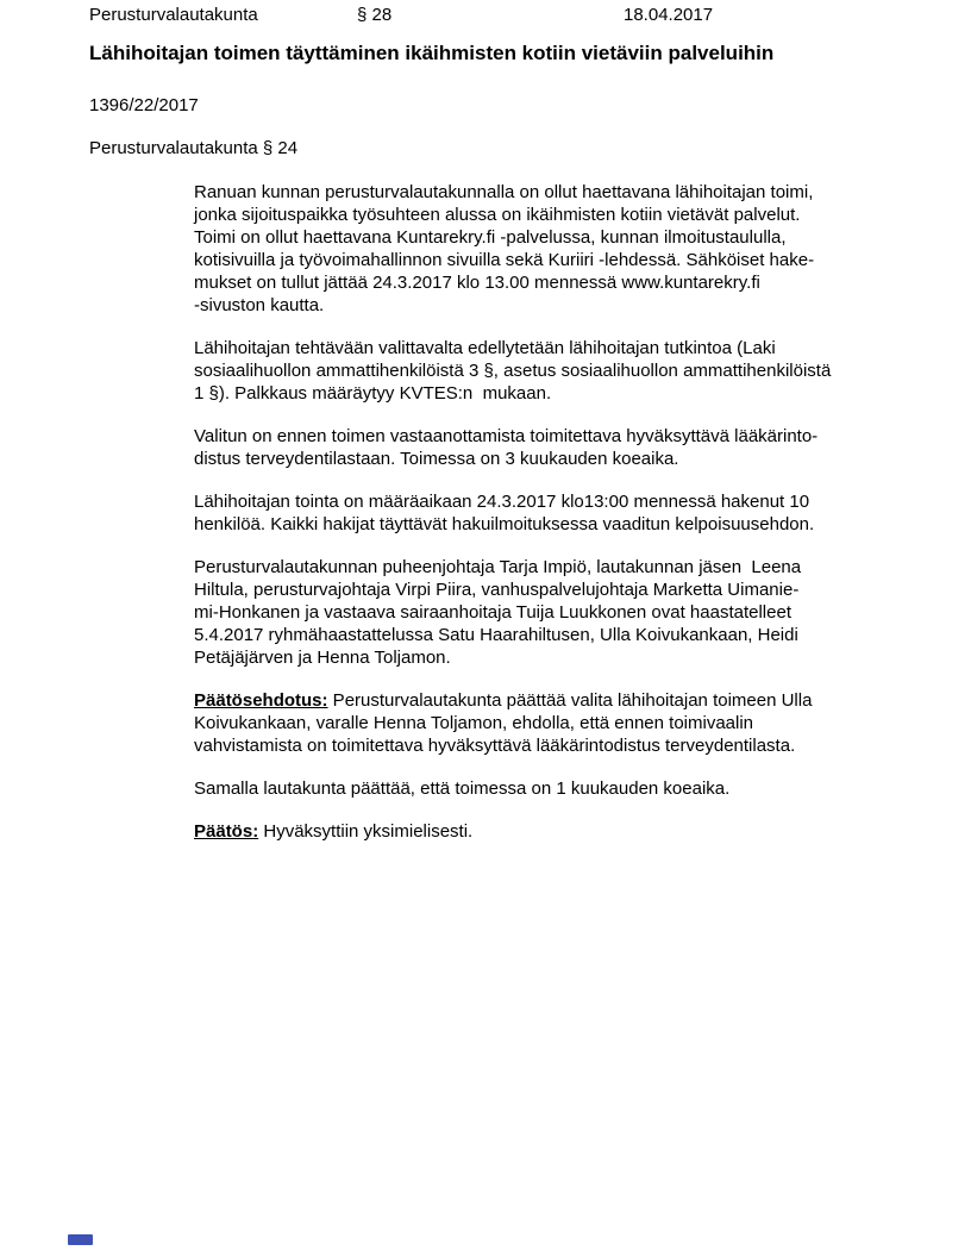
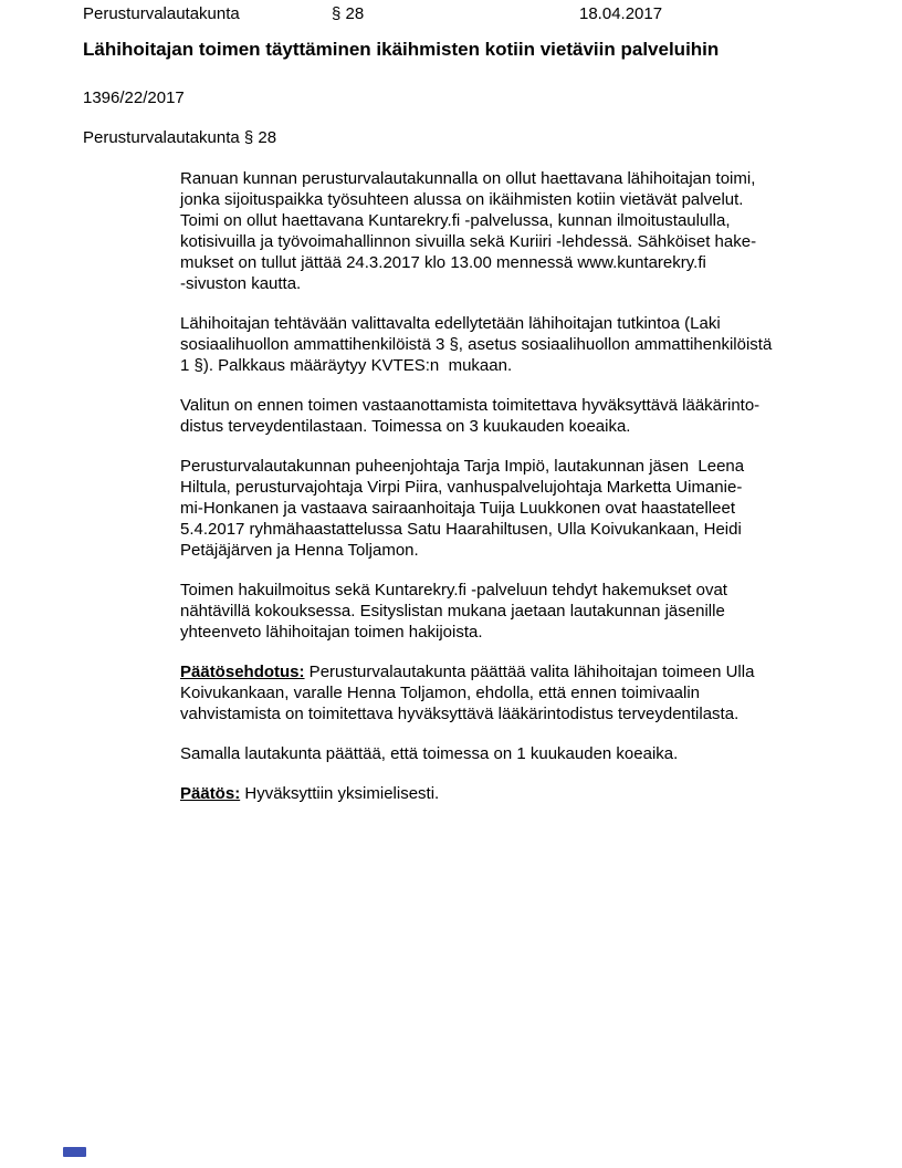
  Perusturvalautakunta
  § 28
  18.04.2017
  Lähihoitajan toimen täyttäminen ikäihmisten kotiin vietäviin palveluihin
  1396/22/2017
- Perusturvalautakunta § 24
+ Perusturvalautakunta § 28
  Ranuan kunnan perusturvalautakunnalla on ollut haettavana lähihoitajan toimi,
  jonka sijoituspaikka työsuhteen alussa on ikäihmisten kotiin vietävät palvelut.
  Toimi on ollut haettavana Kuntarekry.fi -palvelussa, kunnan ilmoitustaululla,
  kotisivuilla ja työvoimahallinnon sivuilla sekä Kuriiri -lehdessä. Sähköiset hake-
  mukset on tullut jättää 24.3.2017 klo 13.00 mennessä www.kuntarekry.fi
  -sivuston kautta.
  Lähihoitajan tehtävään valittavalta edellytetään lähihoitajan tutkintoa (Laki
  sosiaalihuollon ammattihenkilöistä 3 §, asetus sosiaalihuollon ammattihenkilöistä
  1 §). Palkkaus määräytyy KVTES:n mukaan.
  Valitun on ennen toimen vastaanottamista toimitettava hyväksyttävä lääkärinto-
  distus terveydentilastaan. Toimessa on 3 kuukauden koeaika.
- Lähihoitajan tointa on määräaikaan 24.3.2017 klo13:00 mennessä hakenut 10
- henkilöä. Kaikki hakijat täyttävät hakuilmoituksessa vaaditun kelpoisuusehdon.
  Perusturvalautakunnan puheenjohtaja Tarja Impiö, lautakunnan jäsen Leena
  Hiltula, perusturvajohtaja Virpi Piira, vanhuspalvelujohtaja Marketta Uimanie-
  mi-Honkanen ja vastaava sairaanhoitaja Tuija Luukkonen ovat haastatelleet
  5.4.2017 ryhmähaastattelussa Satu Haarahiltusen, Ulla Koivukankaan, Heidi
  Petäjäjärven ja Henna Toljamon.
+ Toimen hakuilmoitus sekä Kuntarekry.fi -palveluun tehdyt hakemukset ovat
+ nähtävillä kokouksessa. Esityslistan mukana jaetaan lautakunnan jäsenille
+ yhteenveto lähihoitajan toimen hakijoista.
  Päätösehdotus: Perusturvalautakunta päättää valita lähihoitajan toimeen Ulla
  Koivukankaan, varalle Henna Toljamon, ehdolla, että ennen toimivaalin
  vahvistamista on toimitettava hyväksyttävä lääkärintodistus terveydentilasta.
  Samalla lautakunta päättää, että toimessa on 1 kuukauden koeaika.
  Päätös: Hyväksyttiin yksimielisesti.
